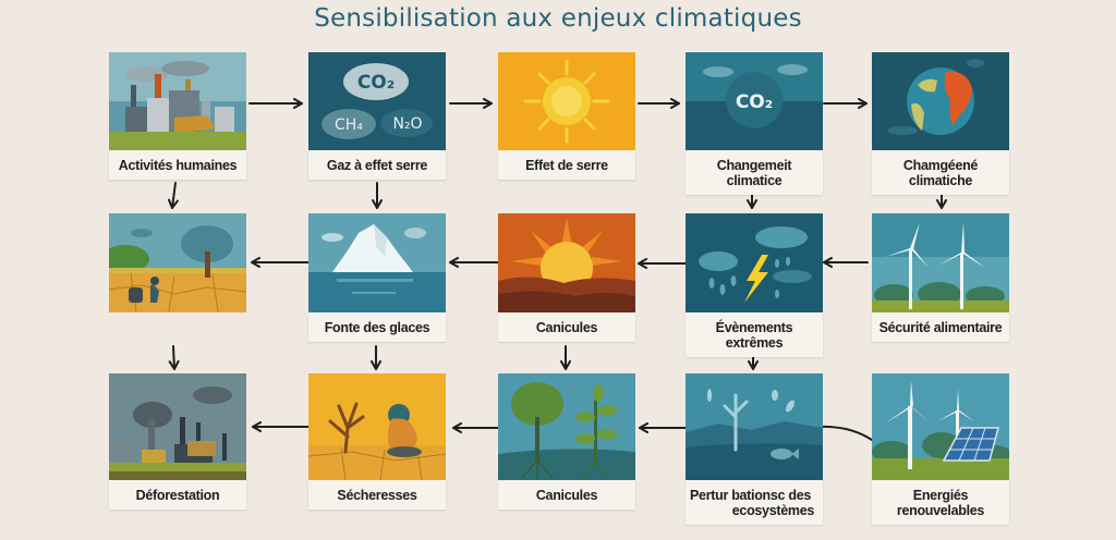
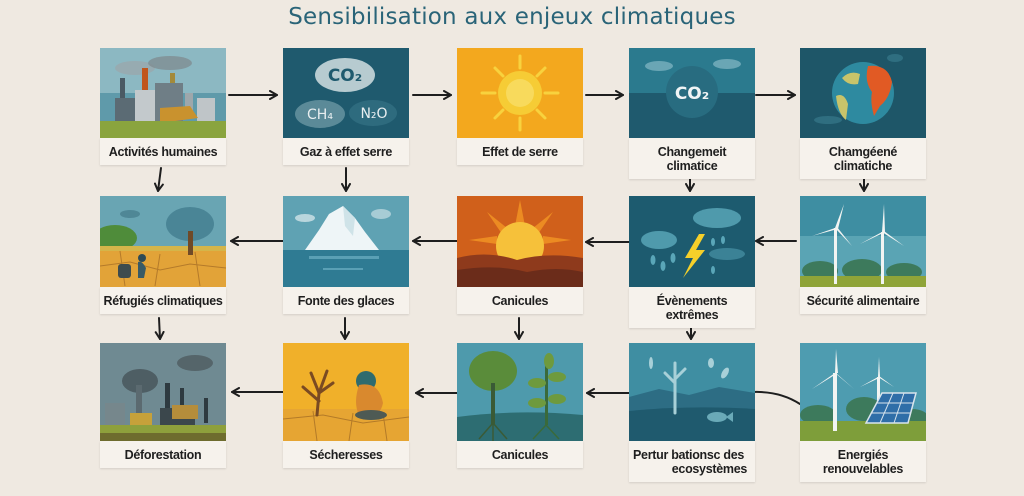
  Sensibilisation aux enjeux climatiques
  Activités humaines
  CO₂
  CH₄
  N₂O
  Gaz à effet serre
  Effet de serre
  CO₂
  Changemeit climatice
  Chamgéené climatiche
+ Réfugiés climatiques
  Fonte des glaces
  Canicules
  Évènements extrêmes
  Sécurité alimentaire
  Déforestation
  Sécheresses
  Canicules
  Pertur bationsc des
  ecosystèmes
  Energiés renouvelables
